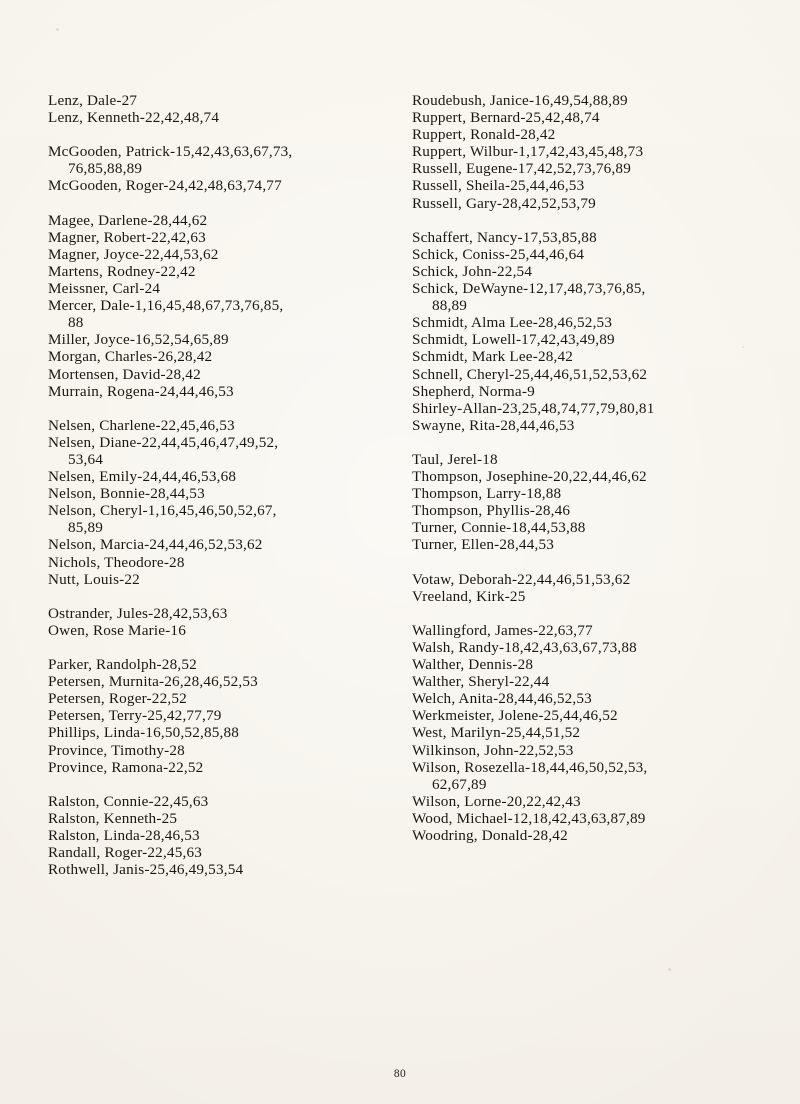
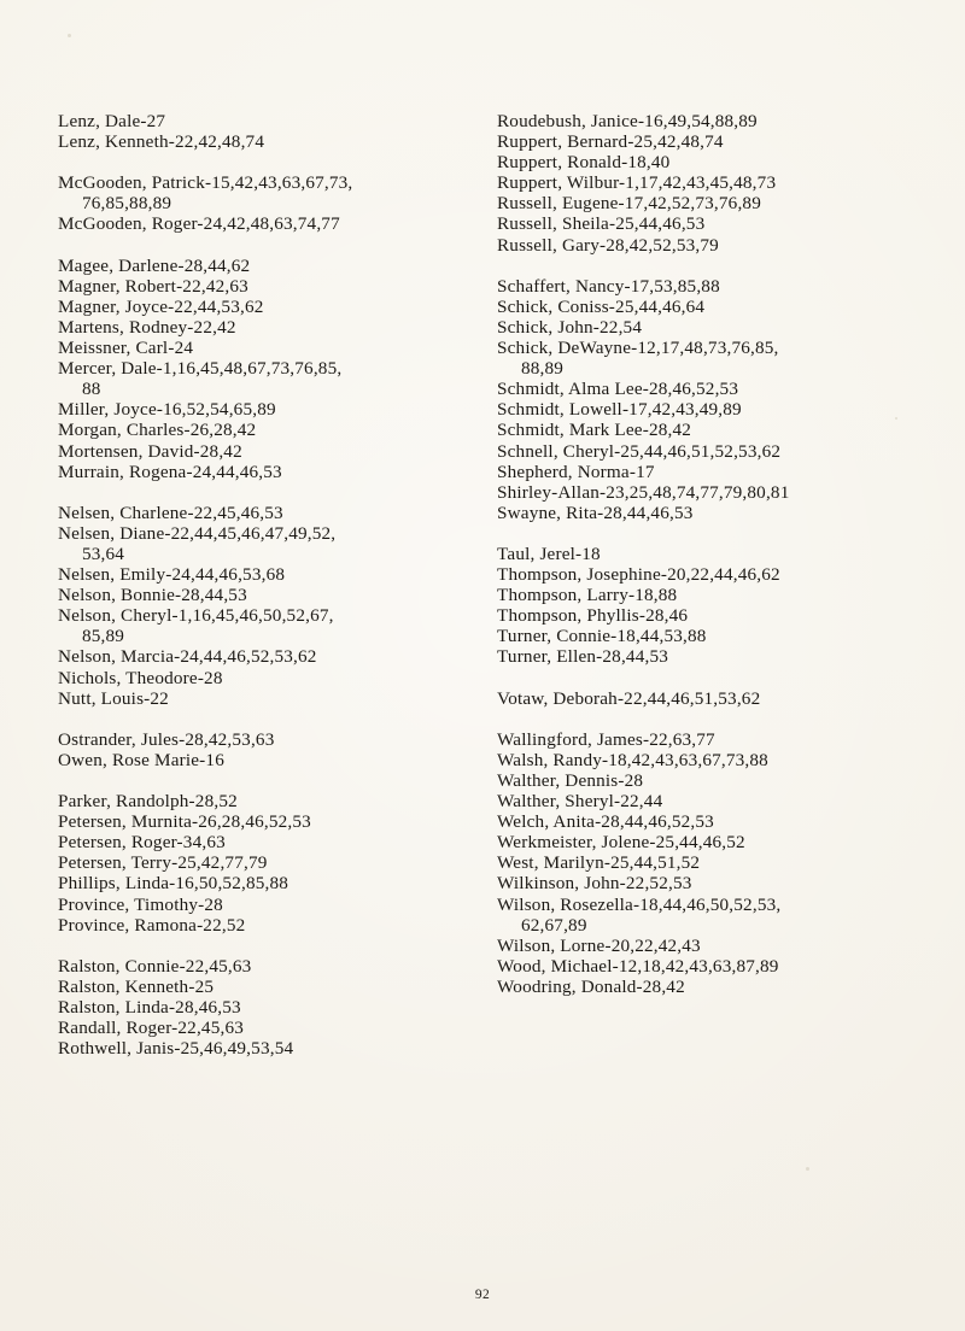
  Lenz, Dale-27
  Lenz, Kenneth-22,42,48,74
  McGooden, Patrick-15,42,43,63,67,73,
  76,85,88,89
  McGooden, Roger-24,42,48,63,74,77
  Magee, Darlene-28,44,62
  Magner, Robert-22,42,63
  Magner, Joyce-22,44,53,62
  Martens, Rodney-22,42
  Meissner, Carl-24
  Mercer, Dale-1,16,45,48,67,73,76,85,
  88
  Miller, Joyce-16,52,54,65,89
  Morgan, Charles-26,28,42
  Mortensen, David-28,42
  Murrain, Rogena-24,44,46,53
  Nelsen, Charlene-22,45,46,53
  Nelsen, Diane-22,44,45,46,47,49,52,
  53,64
  Nelsen, Emily-24,44,46,53,68
  Nelson, Bonnie-28,44,53
  Nelson, Cheryl-1,16,45,46,50,52,67,
  85,89
  Nelson, Marcia-24,44,46,52,53,62
  Nichols, Theodore-28
  Nutt, Louis-22
  Ostrander, Jules-28,42,53,63
  Owen, Rose Marie-16
  Parker, Randolph-28,52
  Petersen, Murnita-26,28,46,52,53
- Petersen, Roger-22,52
+ Petersen, Roger-34,63
  Petersen, Terry-25,42,77,79
  Phillips, Linda-16,50,52,85,88
  Province, Timothy-28
  Province, Ramona-22,52
  Ralston, Connie-22,45,63
  Ralston, Kenneth-25
  Ralston, Linda-28,46,53
  Randall, Roger-22,45,63
  Rothwell, Janis-25,46,49,53,54
  Roudebush, Janice-16,49,54,88,89
  Ruppert, Bernard-25,42,48,74
- Ruppert, Ronald-28,42
+ Ruppert, Ronald-18,40
  Ruppert, Wilbur-1,17,42,43,45,48,73
  Russell, Eugene-17,42,52,73,76,89
  Russell, Sheila-25,44,46,53
  Russell, Gary-28,42,52,53,79
  Schaffert, Nancy-17,53,85,88
  Schick, Coniss-25,44,46,64
  Schick, John-22,54
  Schick, DeWayne-12,17,48,73,76,85,
  88,89
  Schmidt, Alma Lee-28,46,52,53
  Schmidt, Lowell-17,42,43,49,89
  Schmidt, Mark Lee-28,42
  Schnell, Cheryl-25,44,46,51,52,53,62
- Shepherd, Norma-9
+ Shepherd, Norma-17
  Shirley-Allan-23,25,48,74,77,79,80,81
  Swayne, Rita-28,44,46,53
  Taul, Jerel-18
  Thompson, Josephine-20,22,44,46,62
  Thompson, Larry-18,88
  Thompson, Phyllis-28,46
  Turner, Connie-18,44,53,88
  Turner, Ellen-28,44,53
  Votaw, Deborah-22,44,46,51,53,62
- Vreeland, Kirk-25
  Wallingford, James-22,63,77
  Walsh, Randy-18,42,43,63,67,73,88
  Walther, Dennis-28
  Walther, Sheryl-22,44
  Welch, Anita-28,44,46,52,53
  Werkmeister, Jolene-25,44,46,52
  West, Marilyn-25,44,51,52
  Wilkinson, John-22,52,53
  Wilson, Rosezella-18,44,46,50,52,53,
  62,67,89
  Wilson, Lorne-20,22,42,43
  Wood, Michael-12,18,42,43,63,87,89
  Woodring, Donald-28,42
- 80
+ 92
